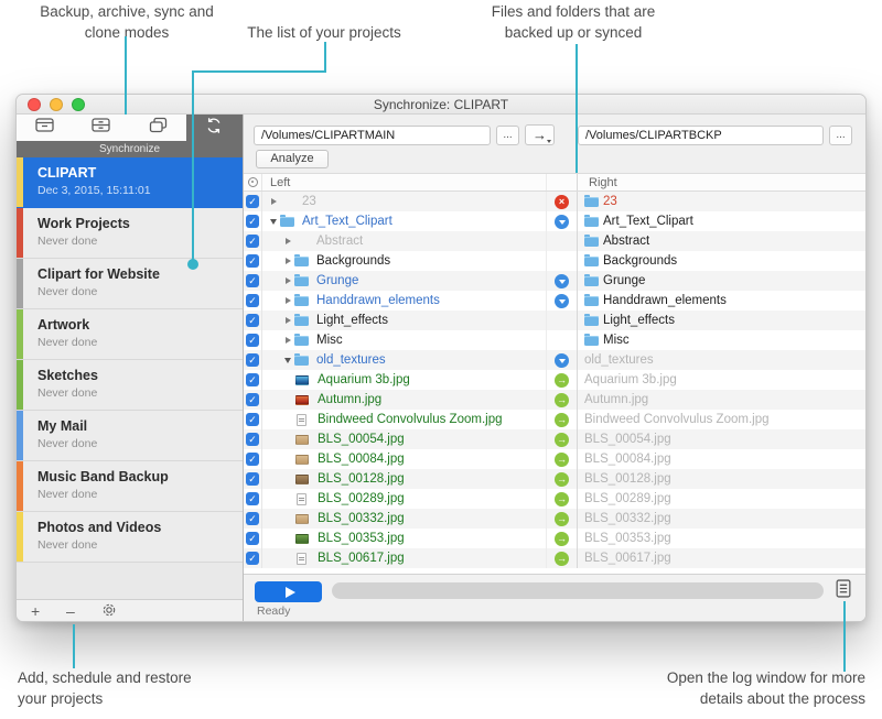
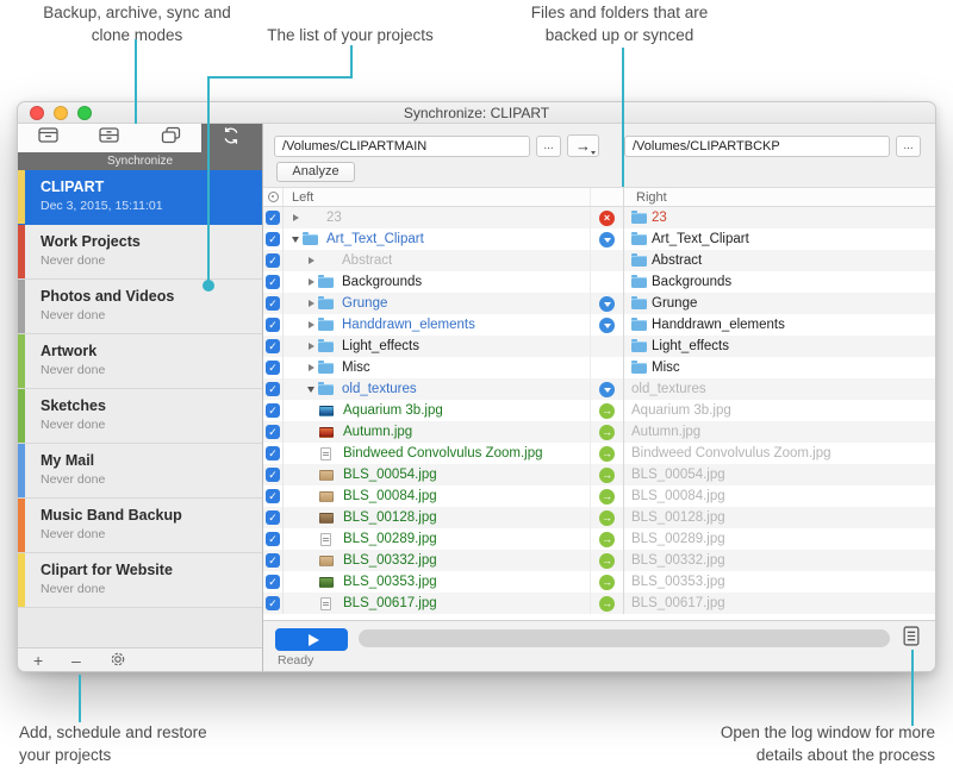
  Backup, archive, sync and
  clone modes
  The list of your projects
  Files and folders that are
  backed up or synced
  Add, schedule and restore
  your projects
  Open the log window for more
  details about the process
  Synchronize: CLIPART
  Synchronize
  CLIPART
  Dec 3, 2015, 15:11:01
  Work Projects
  Never done
- Clipart for Website
+ Photos and Videos
  Never done
  Artwork
  Never done
  Sketches
  Never done
  My Mail
  Never done
  Music Band Backup
  Never done
- Photos and Videos
+ Clipart for Website
  Never done
  +
  –
  /Volumes/CLIPARTMAIN
  ...
  →
  /Volumes/CLIPARTBCKP
  ...
  Analyze
  Left
  Right
  ✓
  23
  ×
  23
  ✓
  Art_Text_Clipart
  Art_Text_Clipart
  ✓
  Abstract
  Abstract
  ✓
  Backgrounds
  Backgrounds
  ✓
  Grunge
  Grunge
  ✓
  Handdrawn_elements
  Handdrawn_elements
  ✓
  Light_effects
  Light_effects
  ✓
  Misc
  Misc
  ✓
  old_textures
  old_textures
  ✓
  Aquarium 3b.jpg
  →
  Aquarium 3b.jpg
  ✓
  Autumn.jpg
  →
  Autumn.jpg
  ✓
  Bindweed Convolvulus Zoom.jpg
  →
  Bindweed Convolvulus Zoom.jpg
  ✓
  BLS_00054.jpg
  →
  BLS_00054.jpg
  ✓
  BLS_00084.jpg
  →
  BLS_00084.jpg
  ✓
  BLS_00128.jpg
  →
  BLS_00128.jpg
  ✓
  BLS_00289.jpg
  →
  BLS_00289.jpg
  ✓
  BLS_00332.jpg
  →
  BLS_00332.jpg
  ✓
  BLS_00353.jpg
  →
  BLS_00353.jpg
  ✓
  BLS_00617.jpg
  →
  BLS_00617.jpg
  Ready
